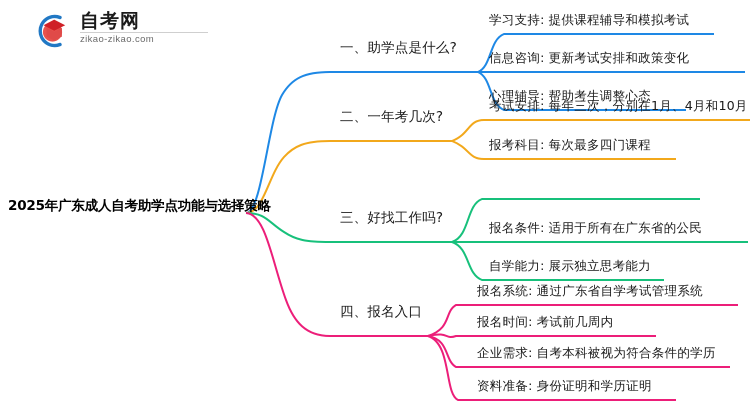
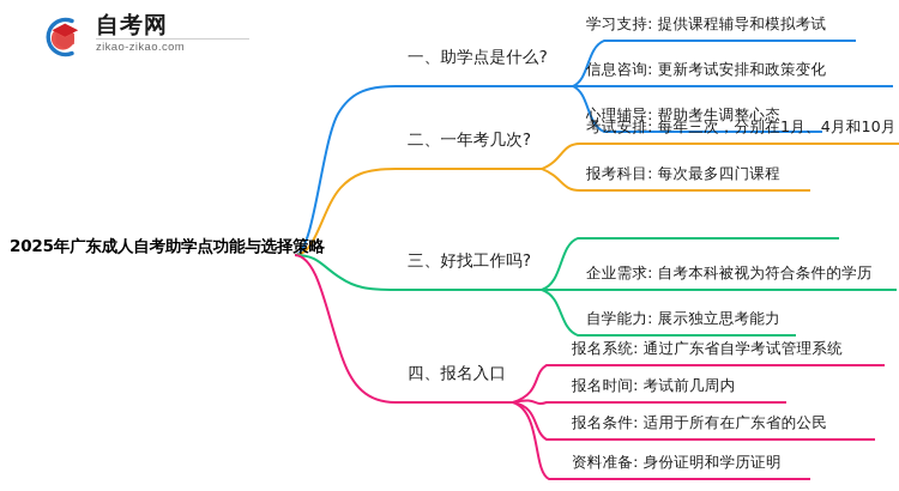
  自考网
  zikao-zikao.com
  2025年广东成人自考助学点功能与选择策略
  一、助学点是什么?
  学习支持: 提供课程辅导和模拟考试
  信息咨询: 更新考试安排和政策变化
  心理辅导: 帮助考生调整心态
  二、一年考几次?
  考试安排: 每年三次，分别在1月、4月和10月
  报考科目: 每次最多四门课程
  三、好找工作吗?
- 报名条件: 适用于所有在广东省的公民
+ 企业需求: 自考本科被视为符合条件的学历
  自学能力: 展示独立思考能力
  四、报名入口
  报名系统: 通过广东省自学考试管理系统
  报名时间: 考试前几周内
- 企业需求: 自考本科被视为符合条件的学历
+ 报名条件: 适用于所有在广东省的公民
  资料准备: 身份证明和学历证明
